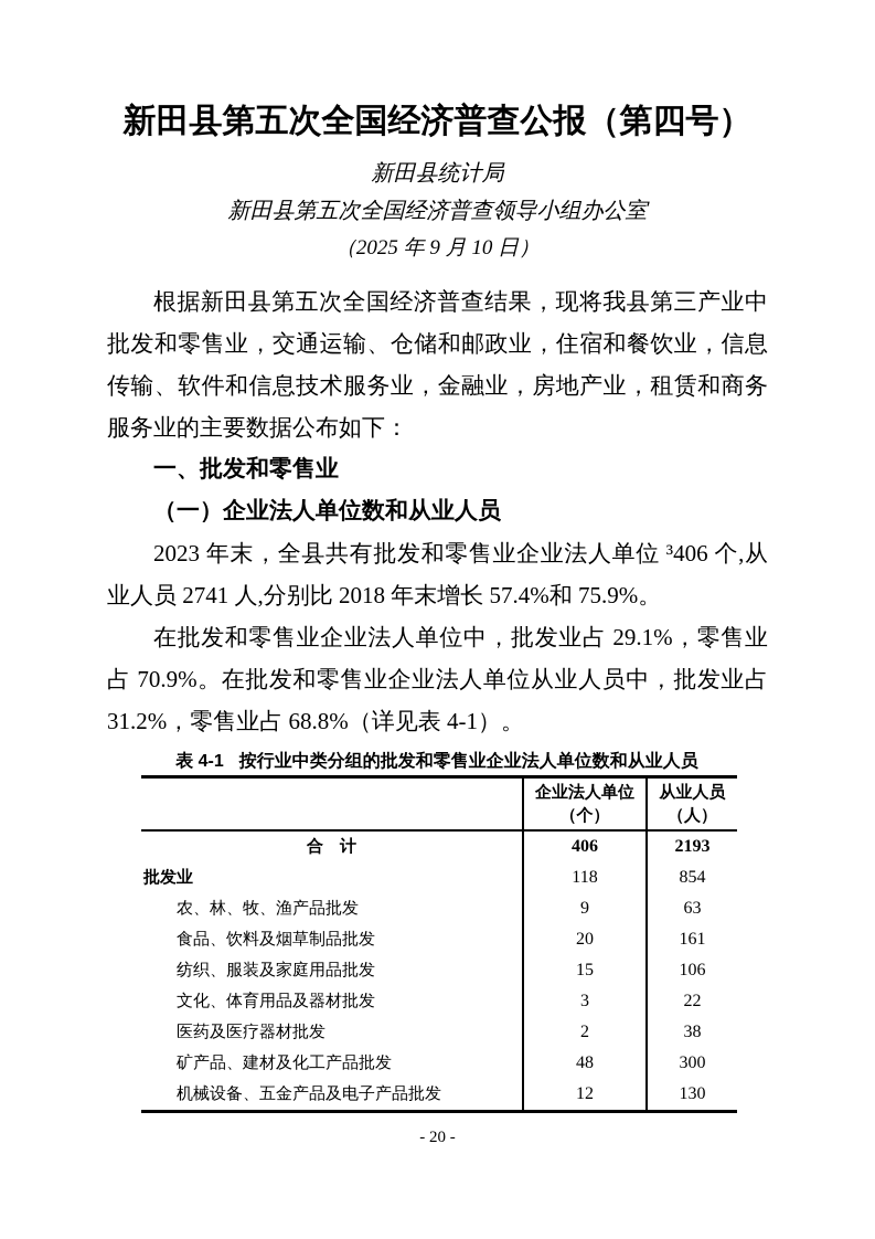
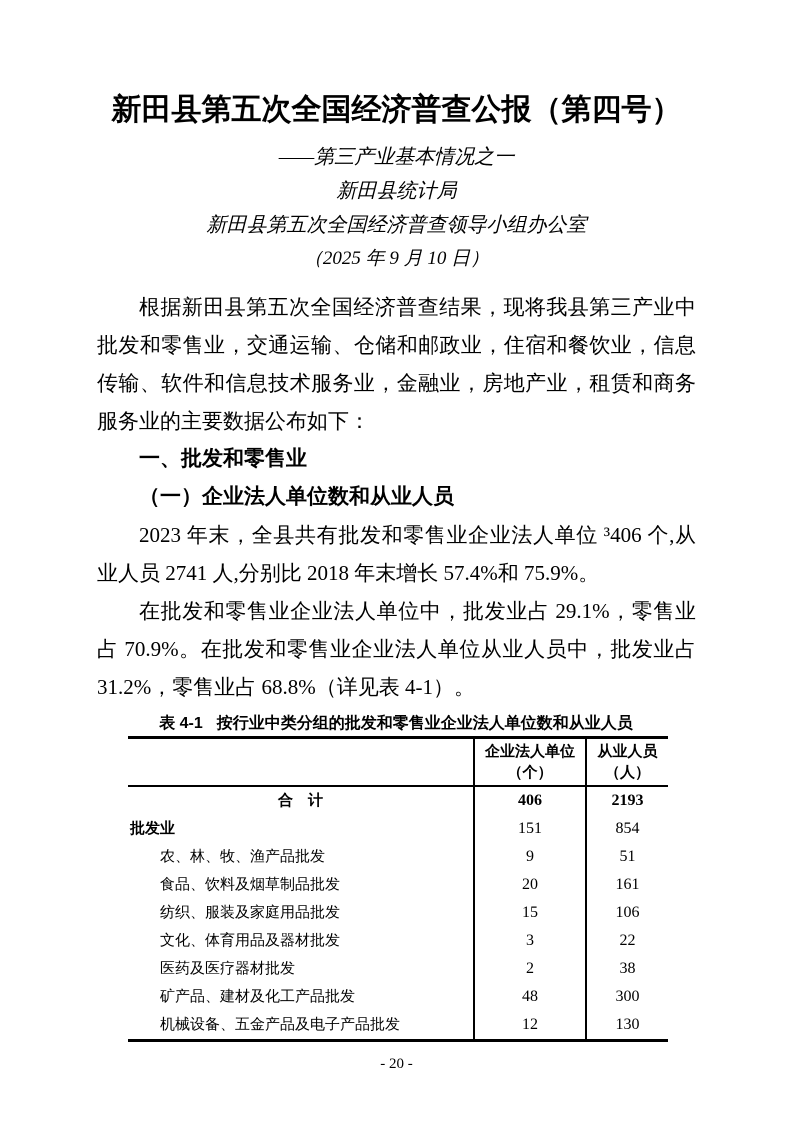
  新田县第五次全国经济普查公报（第四号）
+ ——第三产业基本情况之一
  新田县统计局
  新田县第五次全国经济普查领导小组办公室
  （2025 年 9 月 10 日）
  根据新田县第五次全国经济普查结果，现将我县第三产业中批发和零售业，交通运输、仓储和邮政业，住宿和餐饮业，信息传输、软件和信息技术服务业，金融业，房地产业，租赁和商务服务业的主要数据公布如下：
  一、批发和零售业
  （一）企业法人单位数和从业人员
  2023 年末，全县共有批发和零售业企业法人单位 ³406 个,从业人员 2741 人,分别比 2018 年末增长 57.4%和 75.9%。
  在批发和零售业企业法人单位中，批发业占 29.1%，零售业占 70.9%。在批发和零售业企业法人单位从业人员中，批发业占 31.2%，零售业占 68.8%（详见表 4-1）。
  表 4-1 按行业中类分组的批发和零售业企业法人单位数和从业人员
  	企业法人单位 （个）	从业人员 （人）
  合 计	406	2193
- 批发业	118	854
+ 批发业	151	854
- 农、林、牧、渔产品批发	9	63
+ 农、林、牧、渔产品批发	9	51
  食品、饮料及烟草制品批发	20	161
  纺织、服装及家庭用品批发	15	106
  文化、体育用品及器材批发	3	22
  医药及医疗器材批发	2	38
  矿产品、建材及化工产品批发	48	300
  机械设备、五金产品及电子产品批发	12	130
  - 20 -
